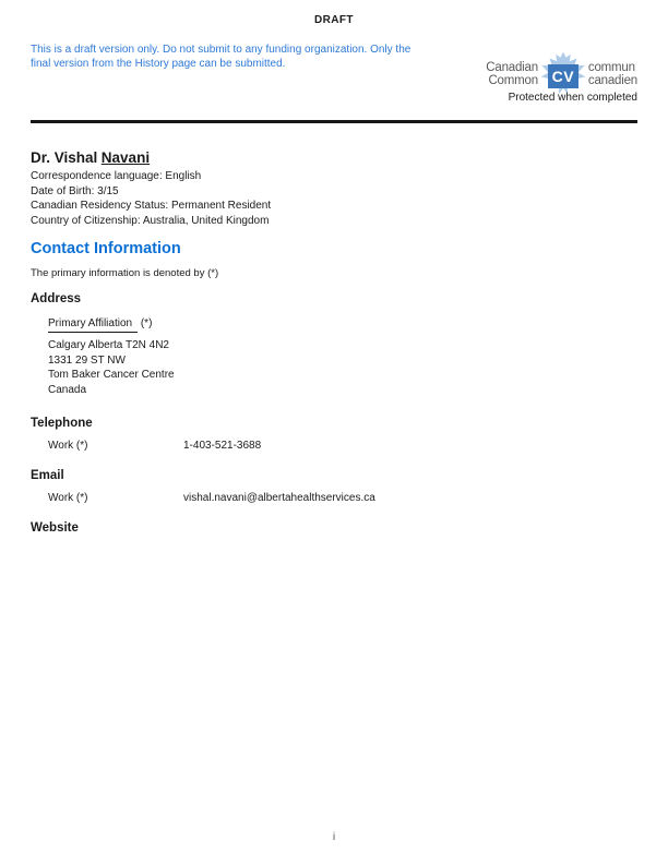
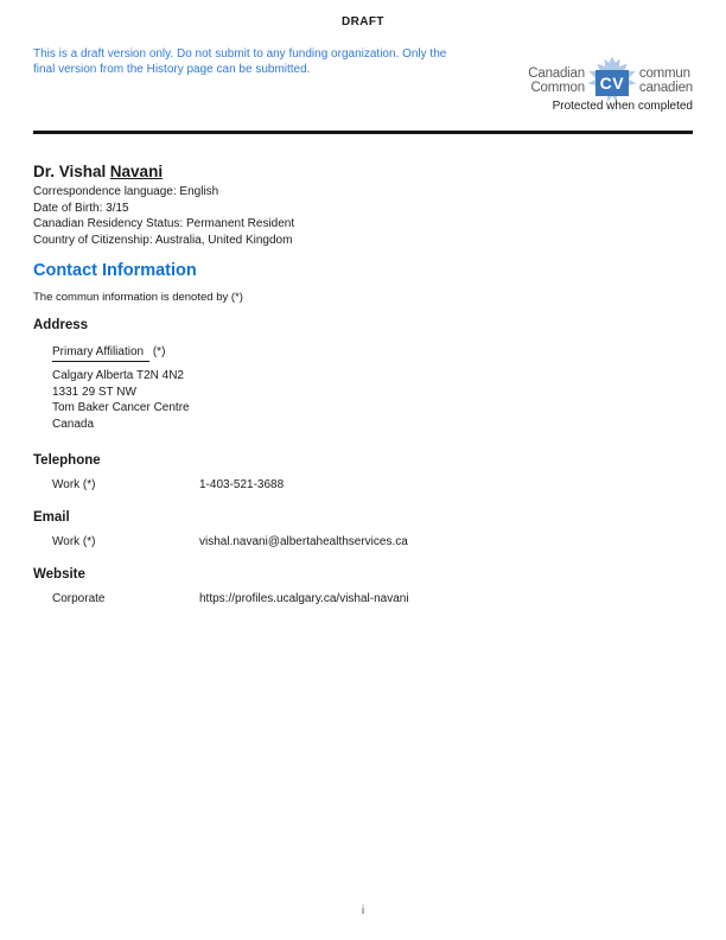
  DRAFT
  This is a draft version only. Do not submit to any funding organization. Only the
  final version from the History page can be submitted.
  Canadian
  Common
  CV
  commun
  canadien
  Protected when completed
  Dr. Vishal Navani
  Correspondence language: English
  Date of Birth: 3/15
  Canadian Residency Status: Permanent Resident
  Country of Citizenship: Australia, United Kingdom
  Contact Information
- The primary information is denoted by (*)
+ The commun information is denoted by (*)
  Address
  Primary Affiliation (*)
  Calgary Alberta T2N 4N2
  1331 29 ST NW
  Tom Baker Cancer Centre
  Canada
  Telephone
  Work (*) 1-403-521-3688
  Email
  Work (*) vishal.navani@albertahealthservices.ca
  Website
+ Corporate https://profiles.ucalgary.ca/vishal-navani
  i
